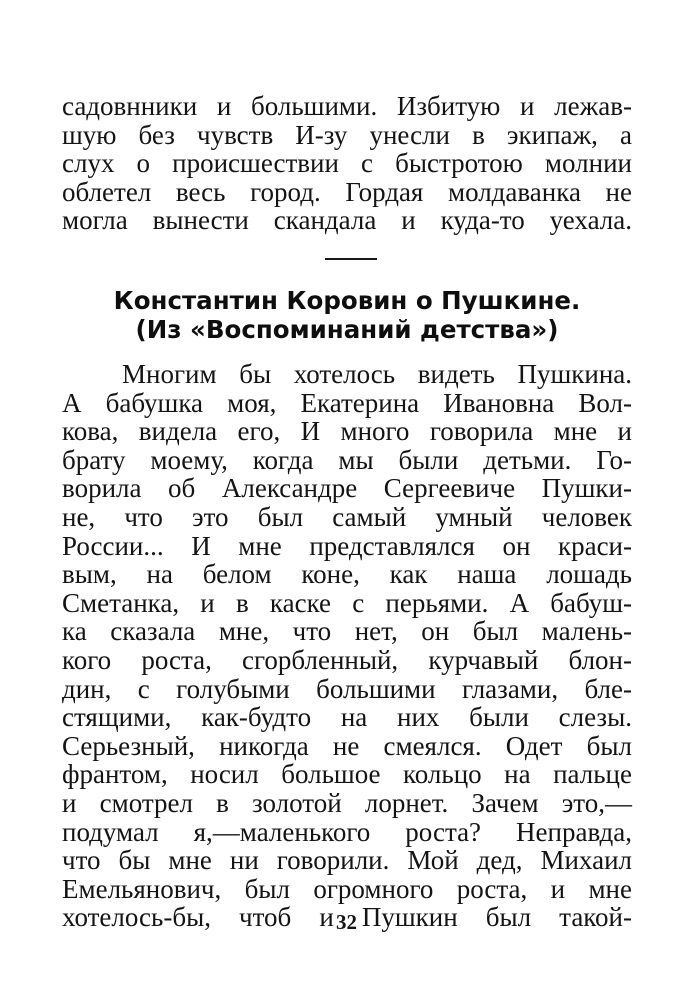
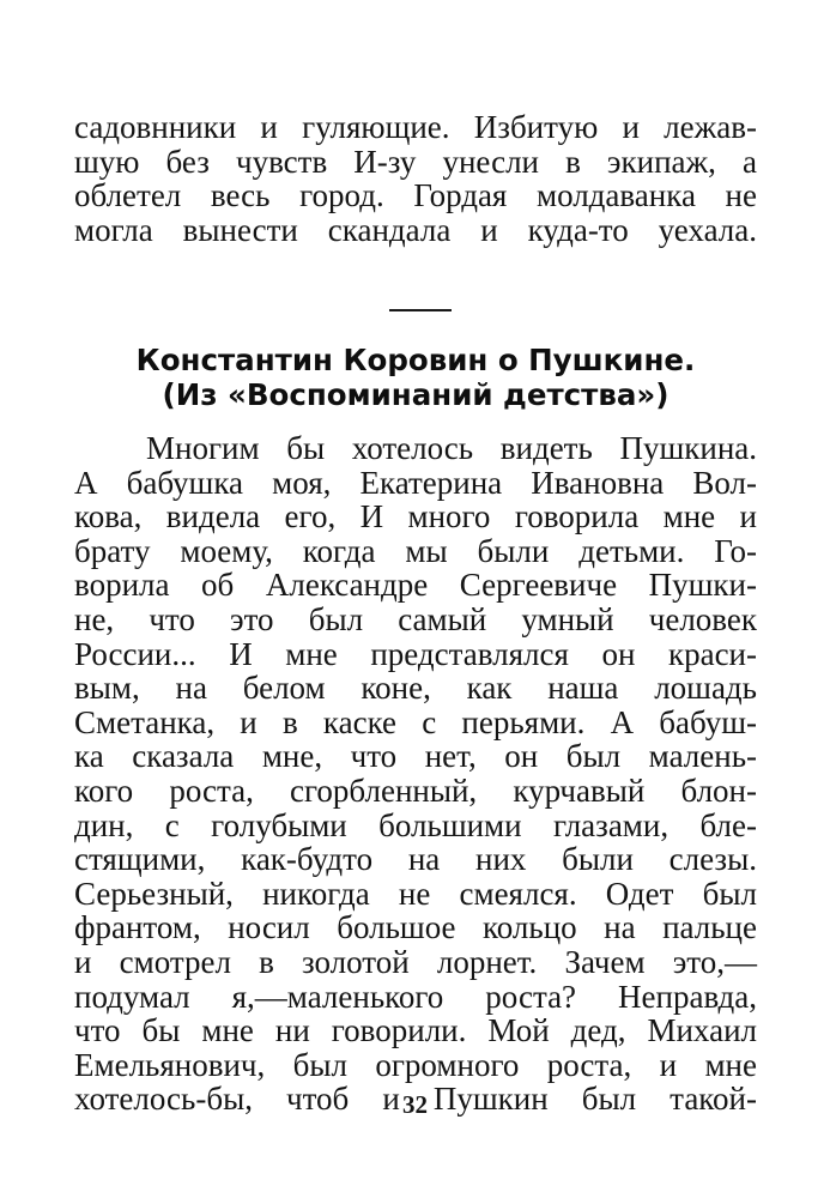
- садовнники и большими. Избитую и лежав-
+ садовнники и гуляющие. Избитую и лежав-
  шую без чувств И-зу унесли в экипаж, а
- слух о происшествии с быстротою молнии
  облетел весь город. Гордая молдаванка не
  могла вынести скандала и куда-то уехала.
  Константин Коровин о Пушкине.
  (Из «Воспоминаний детства»)
  Многим бы хотелось видеть Пушкина.
  А бабушка моя, Екатерина Ивановна Вол-
  кова, видела его, И много говорила мне и
  брату моему, когда мы были детьми. Го-
  ворила об Александре Сергеевиче Пушки-
  не, что это был самый умный человек
  России... И мне представлялся он краси-
  вым, на белом коне, как наша лошадь
  Сметанка, и в каске с перьями. А бабуш-
  ка сказала мне, что нет, он был малень-
  кого роста, сгорбленный, курчавый блон-
  дин, с голубыми большими глазами, бле-
  стящими, как-будто на них были слезы.
  Серьезный, никогда не смеялся. Одет был
  франтом, носил большое кольцо на пальце
  и смотрел в золотой лорнет. Зачем это,—
  подумал я,—маленького роста? Неправда,
  что бы мне ни говорили. Мой дед, Михаил
  Емельянович, был огромного роста, и мне
  хотелось-бы, чтоб и Пушкин был такой-
  32
